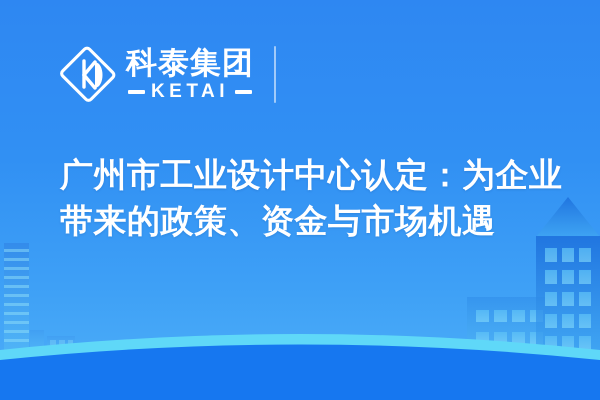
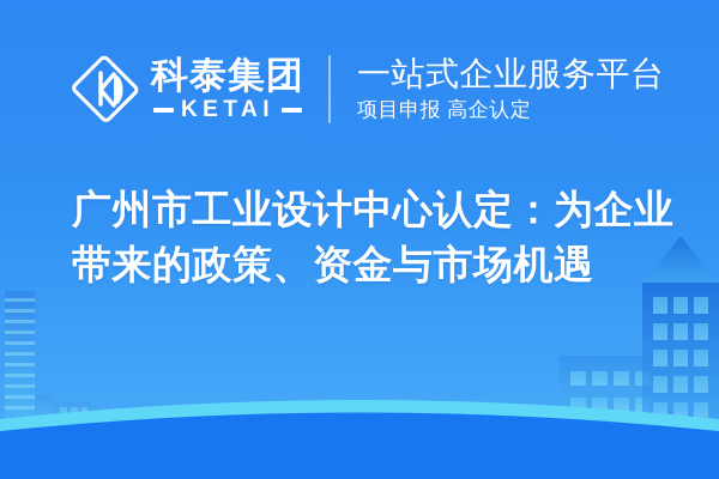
  科泰集团
  KETAI
+ 一站式企业服务平台
+ 项目申报 高企认定
  广州市工业设计中心认定：为企业
  带来的政策、资金与市场机遇
